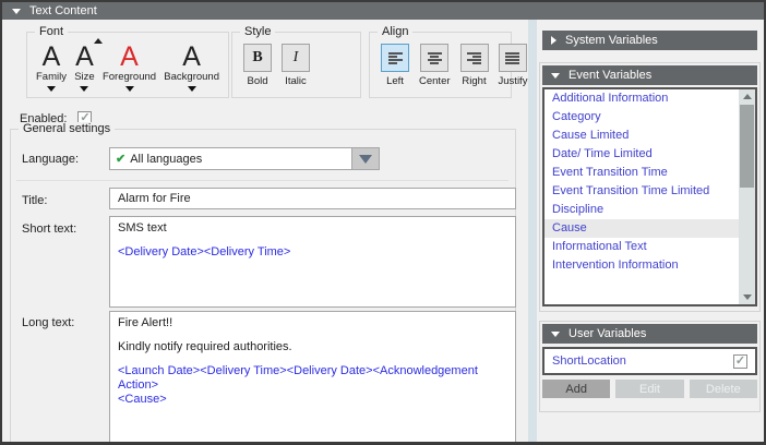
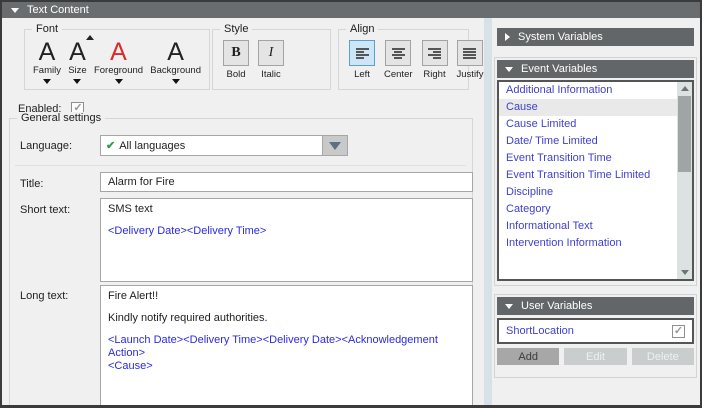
  Text Content
  Font
  A
  Family
  A
  Size
  A
  Foreground
  A
  Background
  Style
  B
  Bold
  I
  Italic
  Align
  Left
  Center
  Right
  Justify
  Enabled:
  ✓
  General settings
  Language:
  ✔
  All languages
  Title:
  Alarm for Fire
  Short text:
  SMS text
  <Delivery Date><Delivery Time>
  Long text:
  Fire Alert!!
  Kindly notify required authorities.
  <Launch Date><Delivery Time><Delivery Date><Acknowledgement Action>
  <Cause>
  System Variables
  Event Variables
  Additional Information
- Category
+ Cause
  Cause Limited
  Date/ Time Limited
  Event Transition Time
  Event Transition Time Limited
  Discipline
- Cause
+ Category
  Informational Text
  Intervention Information
  User Variables
  ShortLocation
  ✓
  Add
  Edit
  Delete
